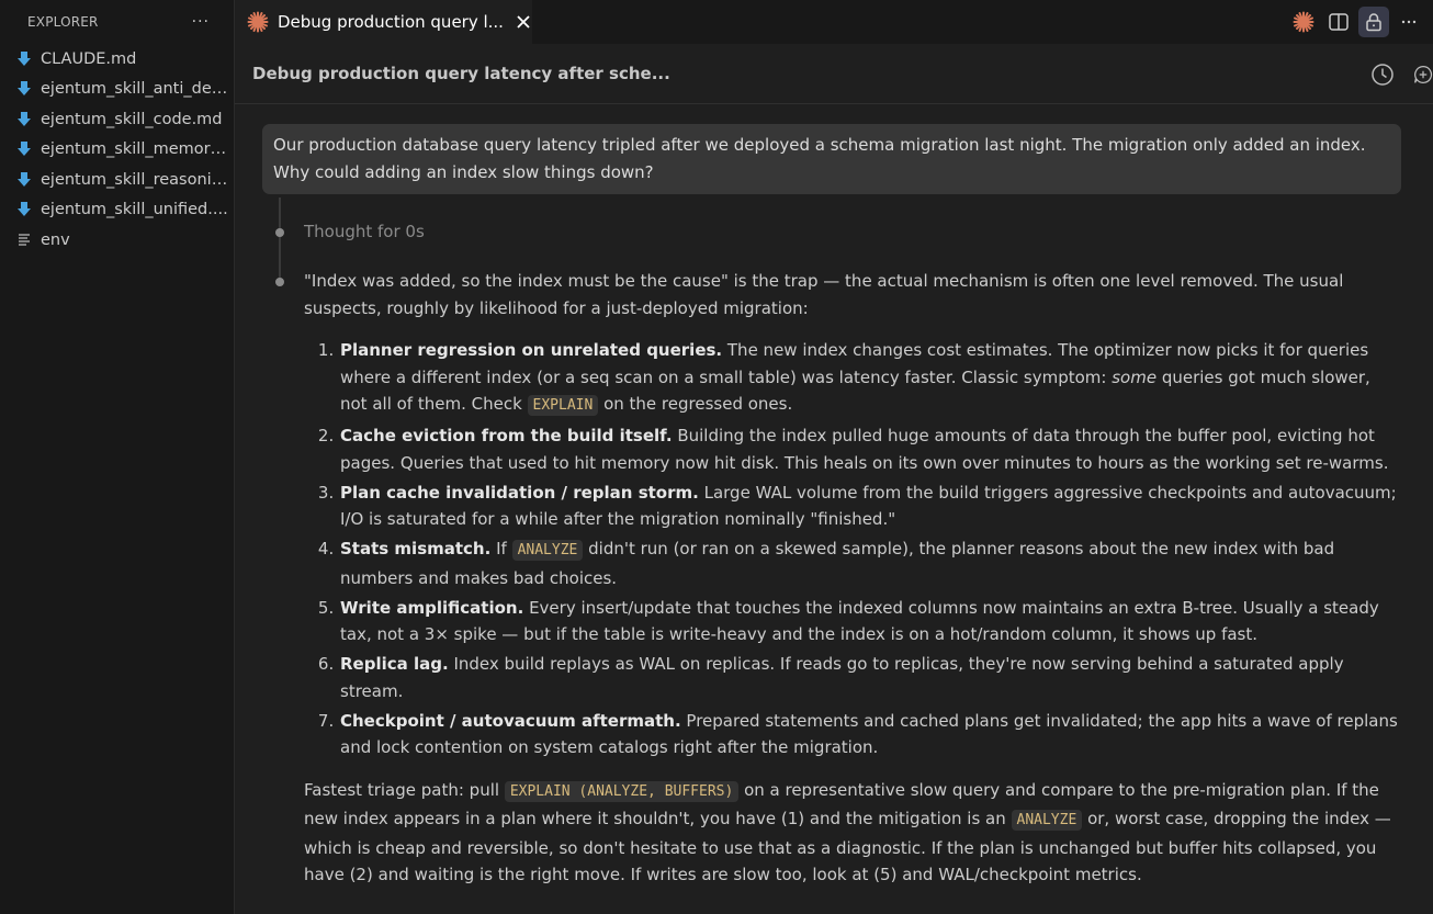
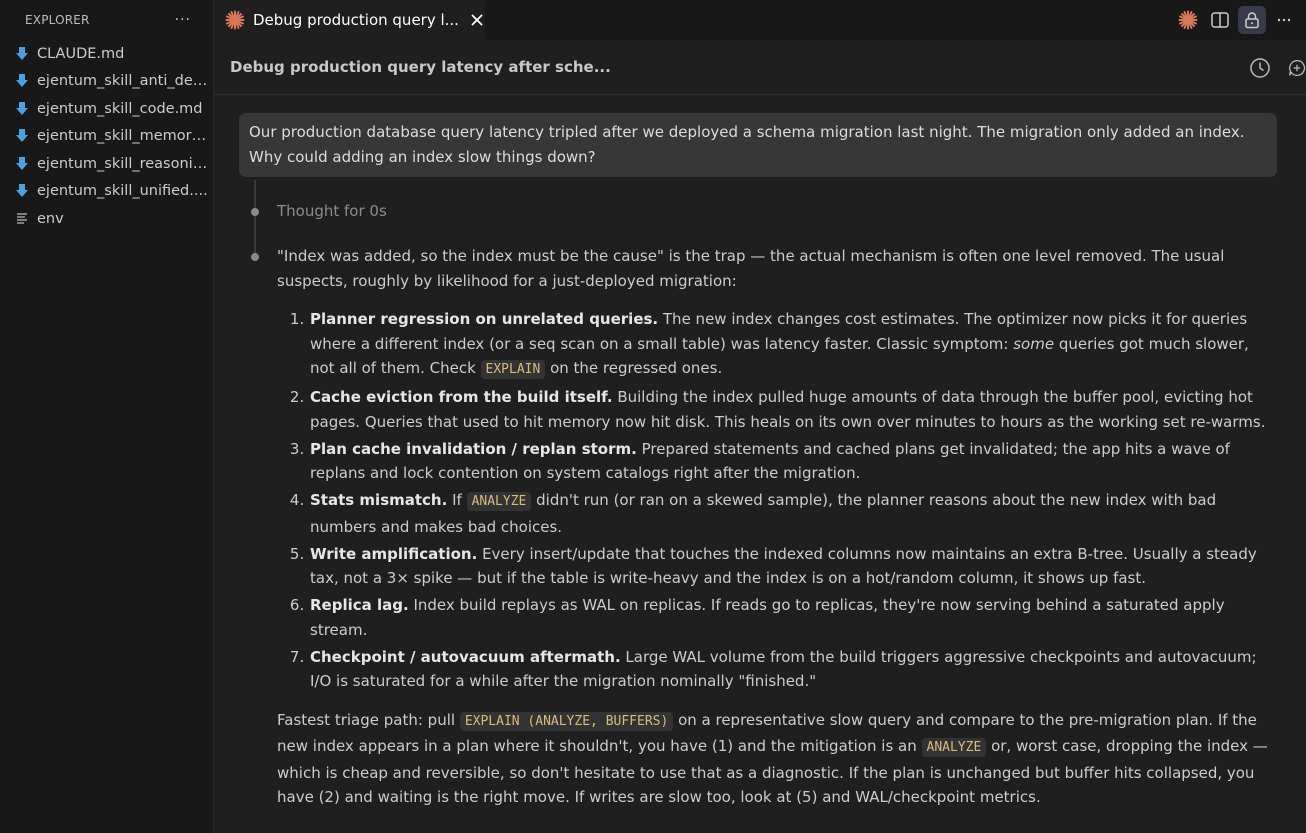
  EXPLORER
  ···
  CLAUDE.md
  ejentum_skill_anti_dec..
  ejentum_skill_code.md
  ejentum_skill_memory..
  ejentum_skill_reasonin..
  ejentum_skill_unified....
  env
  Debug production query l...
  Debug production query latency after sche...
  Our production database query latency tripled after we deployed a schema migration last night. The migration only added an index. Why could adding an index slow things down?
  Thought for 0s
  "Index was added, so the index must be the cause" is the trap — the actual mechanism is often one level removed. The usual suspects, roughly by likelihood for a just-deployed migration:
  Planner regression on unrelated queries. The new index changes cost estimates. The optimizer now picks it for queries where a different index (or a seq scan on a small table) was latency faster. Classic symptom: some queries got much slower, not all of them. Check EXPLAIN on the regressed ones.
  Cache eviction from the build itself. Building the index pulled huge amounts of data through the buffer pool, evicting hot pages. Queries that used to hit memory now hit disk. This heals on its own over minutes to hours as the working set re-warms.
- Plan cache invalidation / replan storm. Large WAL volume from the build triggers aggressive checkpoints and autovacuum; I/O is saturated for a while after the migration nominally "finished."
+ Plan cache invalidation / replan storm. Prepared statements and cached plans get invalidated; the app hits a wave of replans and lock contention on system catalogs right after the migration.
  Stats mismatch. If ANALYZE didn't run (or ran on a skewed sample), the planner reasons about the new index with bad numbers and makes bad choices.
  Write amplification. Every insert/update that touches the indexed columns now maintains an extra B-tree. Usually a steady tax, not a 3× spike — but if the table is write-heavy and the index is on a hot/random column, it shows up fast.
  Replica lag. Index build replays as WAL on replicas. If reads go to replicas, they're now serving behind a saturated apply stream.
- Checkpoint / autovacuum aftermath. Prepared statements and cached plans get invalidated; the app hits a wave of replans and lock contention on system catalogs right after the migration.
+ Checkpoint / autovacuum aftermath. Large WAL volume from the build triggers aggressive checkpoints and autovacuum; I/O is saturated for a while after the migration nominally "finished."
  Fastest triage path: pull EXPLAIN (ANALYZE, BUFFERS) on a representative slow query and compare to the pre-migration plan. If the new index appears in a plan where it shouldn't, you have (1) and the mitigation is an ANALYZE or, worst case, dropping the index — which is cheap and reversible, so don't hesitate to use that as a diagnostic. If the plan is unchanged but buffer hits collapsed, you have (2) and waiting is the right move. If writes are slow too, look at (5) and WAL/checkpoint metrics.
